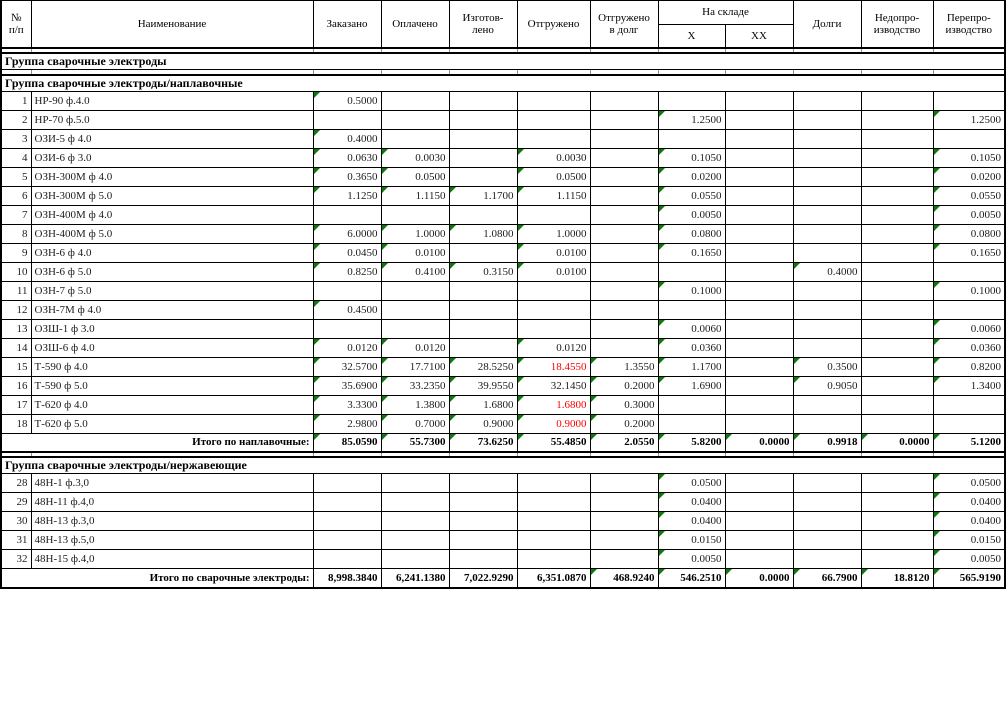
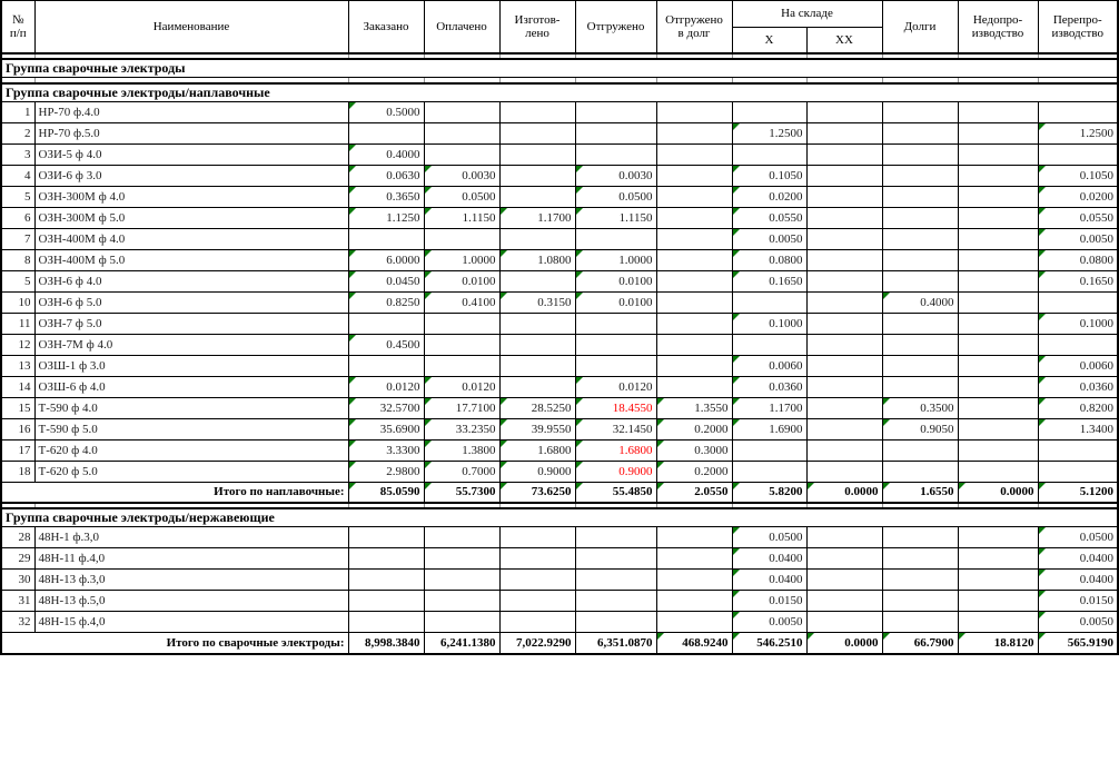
  № п/п	Наименование	Заказано	Оплачено	Изготов- лено	Отгружено	Отгружено в долг	На складе	Долги	Недопро- изводство	Перепро- изводство
  X	XX
  Группа сварочные электроды
  Группа сварочные электроды/наплавочные
- 1	НР-90 ф.4.0	0.5000
+ 1	НР-70 ф.4.0	0.5000
  2	НР-70 ф.5.0						1.2500				1.2500
  3	ОЗИ-5 ф 4.0	0.4000
  4	ОЗИ-6 ф 3.0	0.0630	0.0030		0.0030		0.1050				0.1050
  5	ОЗН-300М ф 4.0	0.3650	0.0500		0.0500		0.0200				0.0200
  6	ОЗН-300М ф 5.0	1.1250	1.1150	1.1700	1.1150		0.0550				0.0550
  7	ОЗН-400М ф 4.0						0.0050				0.0050
  8	ОЗН-400М ф 5.0	6.0000	1.0000	1.0800	1.0000		0.0800				0.0800
- 9	ОЗН-6 ф 4.0	0.0450	0.0100		0.0100		0.1650				0.1650
+ 5	ОЗН-6 ф 4.0	0.0450	0.0100		0.0100		0.1650				0.1650
  10	ОЗН-6 ф 5.0	0.8250	0.4100	0.3150	0.0100				0.4000
  11	ОЗН-7 ф 5.0						0.1000				0.1000
  12	ОЗН-7М ф 4.0	0.4500
  13	ОЗШ-1 ф 3.0						0.0060				0.0060
  14	ОЗШ-6 ф 4.0	0.0120	0.0120		0.0120		0.0360				0.0360
  15	Т-590 ф 4.0	32.5700	17.7100	28.5250	18.4550	1.3550	1.1700		0.3500		0.8200
  16	Т-590 ф 5.0	35.6900	33.2350	39.9550	32.1450	0.2000	1.6900		0.9050		1.3400
  17	Т-620 ф 4.0	3.3300	1.3800	1.6800	1.6800	0.3000
  18	Т-620 ф 5.0	2.9800	0.7000	0.9000	0.9000	0.2000
- Итого по наплавочные:	85.0590	55.7300	73.6250	55.4850	2.0550	5.8200	0.0000	0.9918	0.0000	5.1200
+ Итого по наплавочные:	85.0590	55.7300	73.6250	55.4850	2.0550	5.8200	0.0000	1.6550	0.0000	5.1200
  Группа сварочные электроды/нержавеющие
  28	48Н-1 ф.3,0						0.0500				0.0500
  29	48Н-11 ф.4,0						0.0400				0.0400
  30	48Н-13 ф.3,0						0.0400				0.0400
  31	48Н-13 ф.5,0						0.0150				0.0150
  32	48Н-15 ф.4,0						0.0050				0.0050
  Итого по сварочные электроды:	8,998.3840	6,241.1380	7,022.9290	6,351.0870	468.9240	546.2510	0.0000	66.7900	18.8120	565.9190
